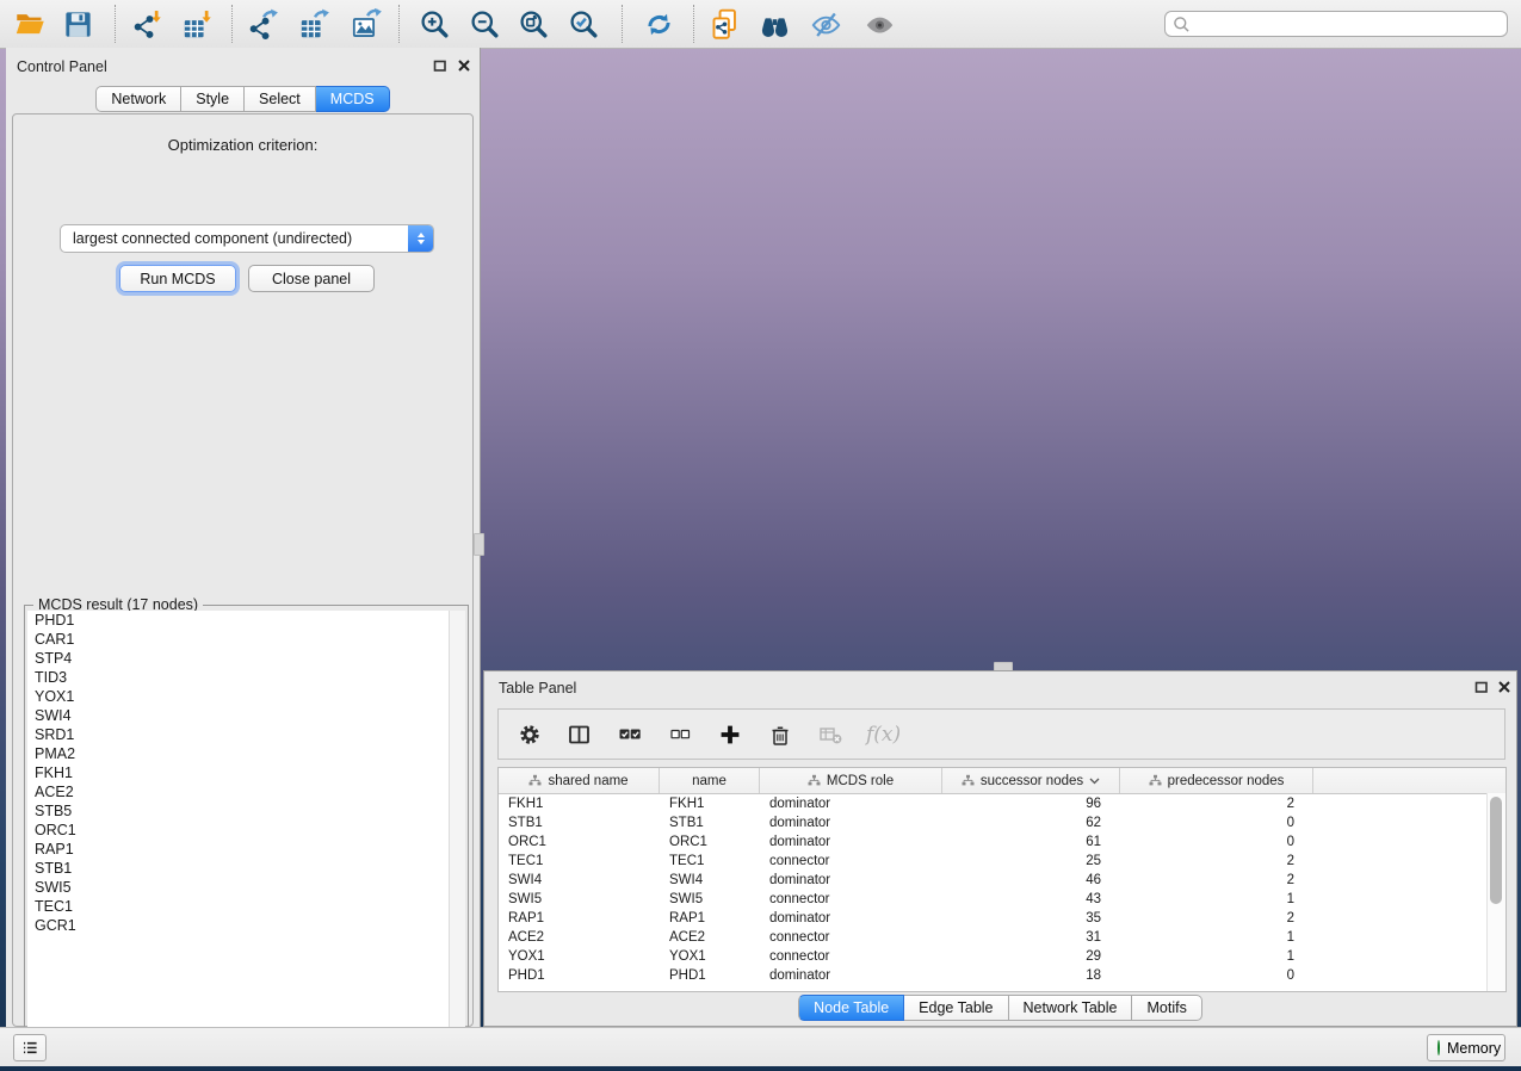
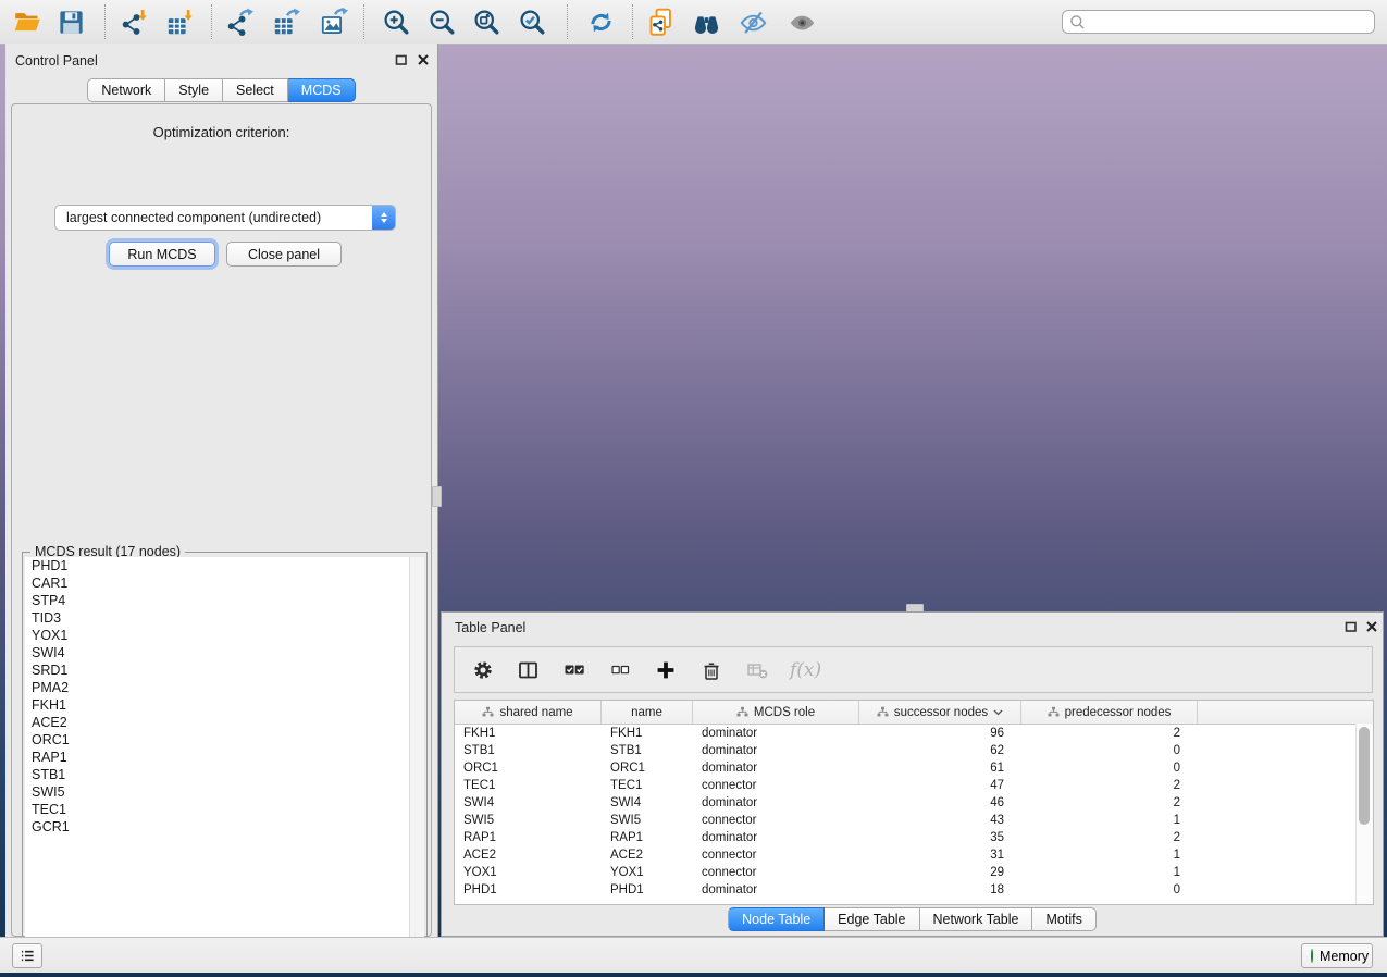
  Control Panel
  Network
  Style
  Select
  MCDS
  Optimization criterion:
  largest connected component (undirected)
  Run MCDS
  Close panel
  MCDS result (17 nodes)
  PHD1
  CAR1
  STP4
  TID3
  YOX1
  SWI4
  SRD1
  PMA2
  FKH1
  ACE2
- STB5
  ORC1
  RAP1
  STB1
  SWI5
  TEC1
  GCR1
  Table Panel
  f(x)
  shared name
  name
  MCDS role
  successor nodes
  predecessor nodes
  FKH1
  FKH1
  dominator
  96
  2
  STB1
  STB1
  dominator
  62
  0
  ORC1
  ORC1
  dominator
  61
  0
  TEC1
  TEC1
  connector
- 25
+ 47
  2
  SWI4
  SWI4
  dominator
  46
  2
  SWI5
  SWI5
  connector
  43
  1
  RAP1
  RAP1
  dominator
  35
  2
  ACE2
  ACE2
  connector
  31
  1
  YOX1
  YOX1
  connector
  29
  1
  PHD1
  PHD1
  dominator
  18
  0
  Node Table
  Edge Table
  Network Table
  Motifs
  Memory
